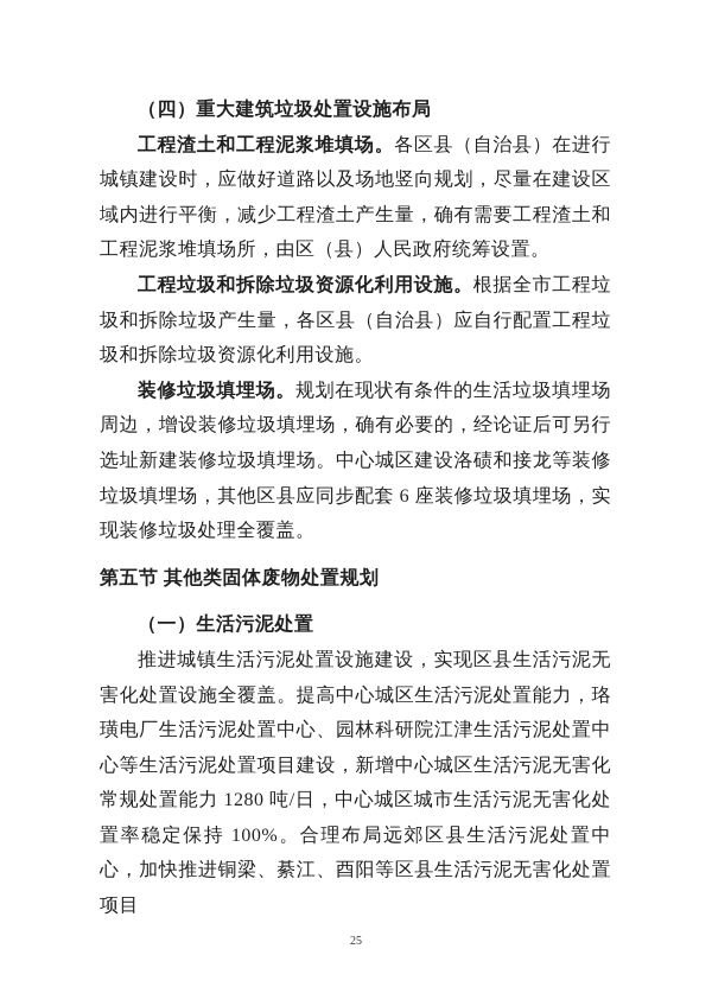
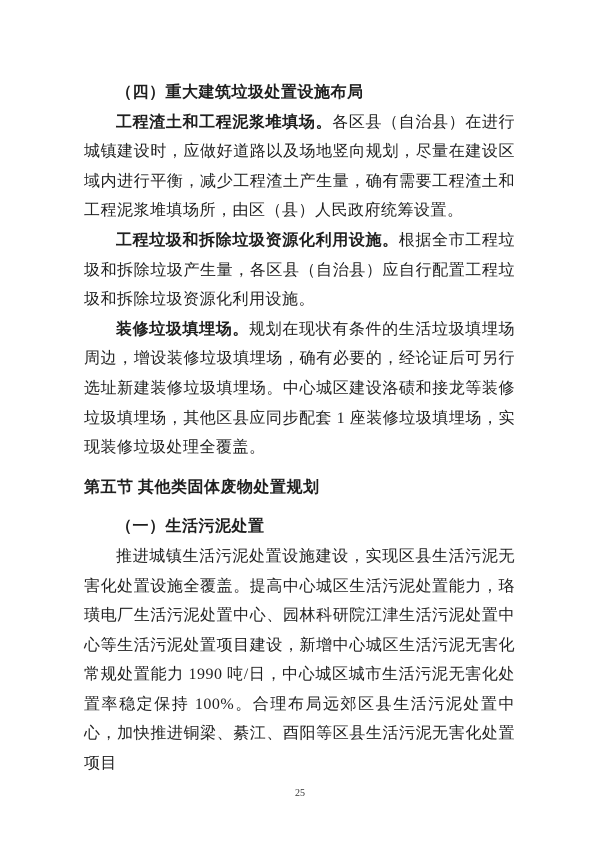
  （四）重大建筑垃圾处置设施布局
  工程渣土和工程泥浆堆填场。各区县（自治县）在进行城镇建设时，应做好道路以及场地竖向规划，尽量在建设区域内进行平衡，减少工程渣土产生量，确有需要工程渣土和工程泥浆堆填场所，由区（县）人民政府统筹设置。
  工程垃圾和拆除垃圾资源化利用设施。根据全市工程垃圾和拆除垃圾产生量，各区县（自治县）应自行配置工程垃圾和拆除垃圾资源化利用设施。
- 装修垃圾填埋场。规划在现状有条件的生活垃圾填埋场周边，增设装修垃圾填埋场，确有必要的，经论证后可另行选址新建装修垃圾填埋场。中心城区建设洛碛和接龙等装修垃圾填埋场，其他区县应同步配套 6 座装修垃圾填埋场，实现装修垃圾处理全覆盖。
+ 装修垃圾填埋场。规划在现状有条件的生活垃圾填埋场周边，增设装修垃圾填埋场，确有必要的，经论证后可另行选址新建装修垃圾填埋场。中心城区建设洛碛和接龙等装修垃圾填埋场，其他区县应同步配套 1 座装修垃圾填埋场，实现装修垃圾处理全覆盖。
  第五节 其他类固体废物处置规划
  （一）生活污泥处置
- 推进城镇生活污泥处置设施建设，实现区县生活污泥无害化处置设施全覆盖。提高中心城区生活污泥处置能力，珞璜电厂生活污泥处置中心、园林科研院江津生活污泥处置中心等生活污泥处置项目建设，新增中心城区生活污泥无害化常规处置能力 1280 吨/日，中心城区城市生活污泥无害化处置率稳定保持 100%。合理布局远郊区县生活污泥处置中心，加快推进铜梁、綦江、酉阳等区县生活污泥无害化处置项目
+ 推进城镇生活污泥处置设施建设，实现区县生活污泥无害化处置设施全覆盖。提高中心城区生活污泥处置能力，珞璜电厂生活污泥处置中心、园林科研院江津生活污泥处置中心等生活污泥处置项目建设，新增中心城区生活污泥无害化常规处置能力 1990 吨/日，中心城区城市生活污泥无害化处置率稳定保持 100%。合理布局远郊区县生活污泥处置中心，加快推进铜梁、綦江、酉阳等区县生活污泥无害化处置项目
  25
